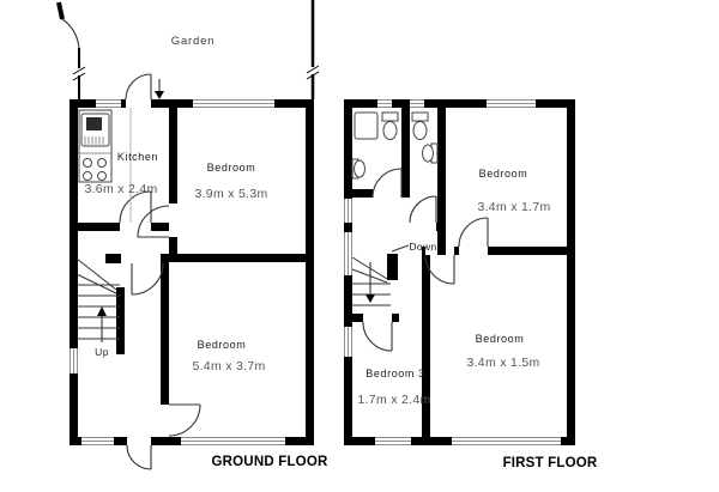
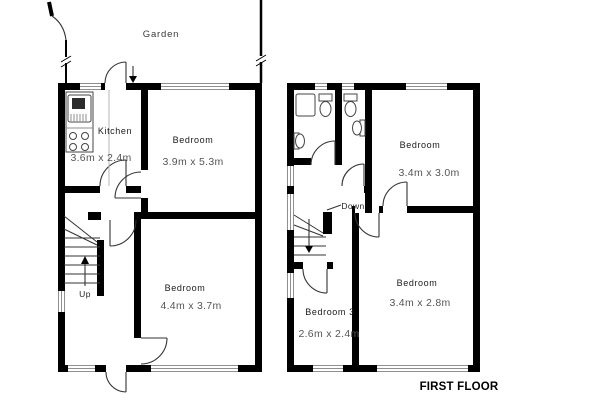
  Garden
  Kitchen
  3.6m x 2.4m
  Bedroom
  3.9m x 5.3m
  Bedroom
- 5.4m x 3.7m
+ 4.4m x 3.7m
  Up
- GROUND FLOOR
  Bedroom
- 3.4m x 1.7m
+ 3.4m x 3.0m
  Bedroom
- 3.4m x 1.5m
+ 3.4m x 2.8m
  Bedroom 3
- 1.7m x 2.4m
+ 2.6m x 2.4m
  Down
  FIRST FLOOR
